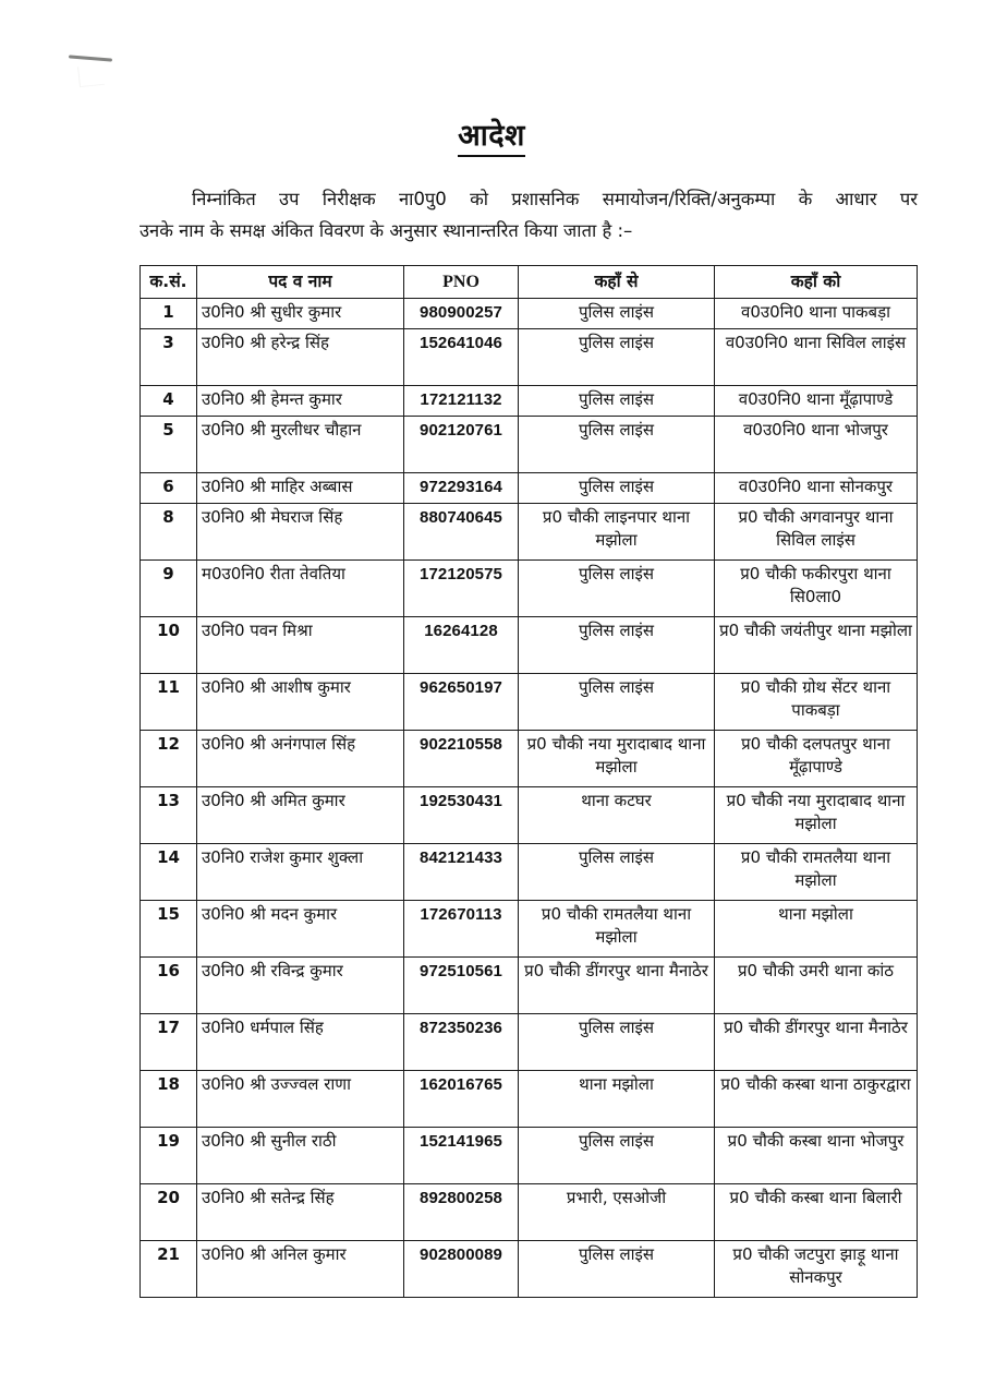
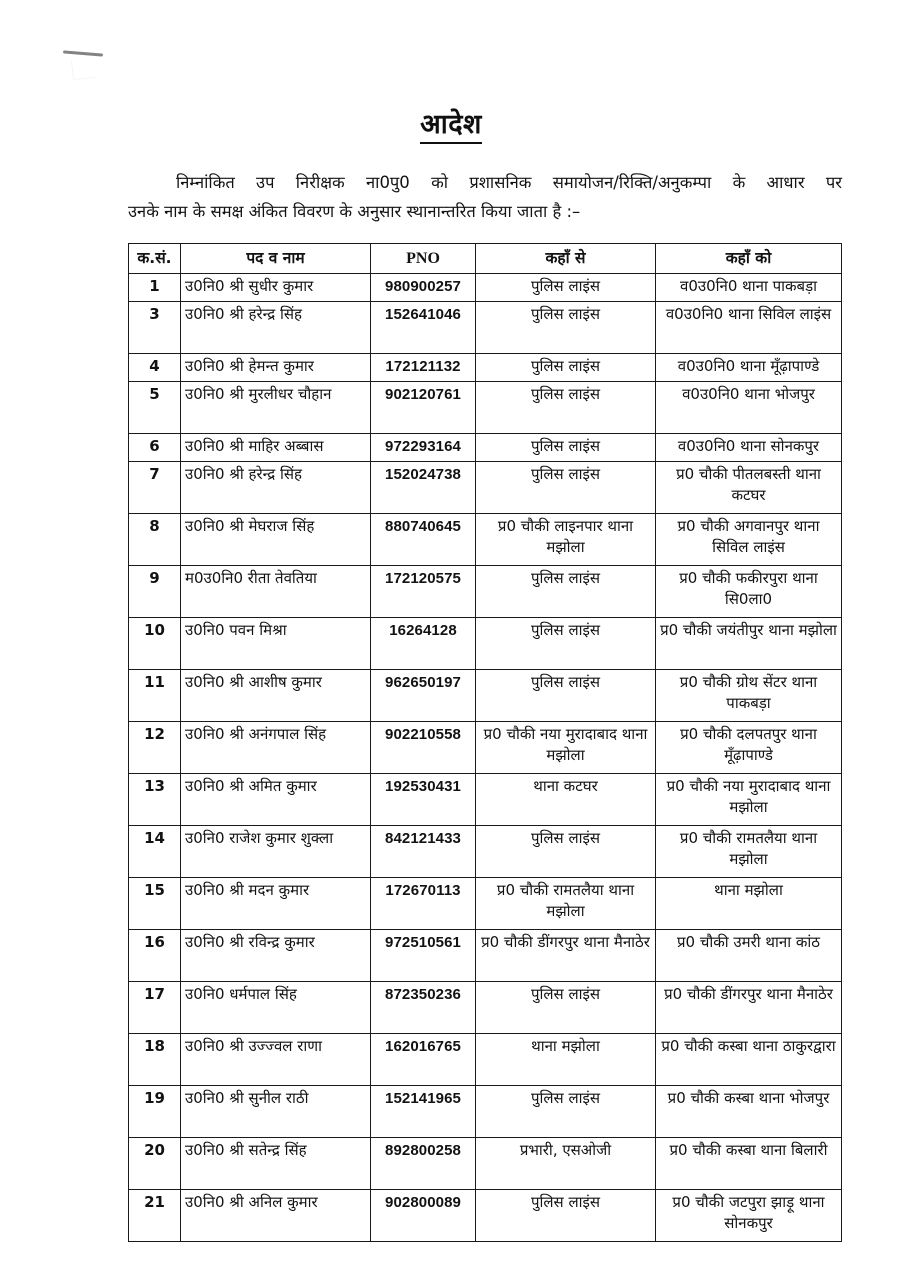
  आदेश
  निम्नांकित उप निरीक्षक ना0पु0 को प्रशासनिक समायोजन/रिक्ति/अनुकम्पा के आधार पर
  उनके नाम के समक्ष अंकित विवरण के अनुसार स्थानान्तरित किया जाता है :–
  क.सं.	पद व नाम	PNO	कहाँ से	कहाँ को
  1	उ0नि0 श्री सुधीर कुमार	980900257	पुलिस लाइंस	व0उ0नि0 थाना पाकबड़ा
  3	उ0नि0 श्री हरेन्द्र सिंह	152641046	पुलिस लाइंस	व0उ0नि0 थाना सिविल लाइंस
  4	उ0नि0 श्री हेमन्त कुमार	172121132	पुलिस लाइंस	व0उ0नि0 थाना मूँढ़ापाण्डे
  5	उ0नि0 श्री मुरलीधर चौहान	902120761	पुलिस लाइंस	व0उ0नि0 थाना भोजपुर
  6	उ0नि0 श्री माहिर अब्बास	972293164	पुलिस लाइंस	व0उ0नि0 थाना सोनकपुर
+ 7	उ0नि0 श्री हरेन्द्र सिंह	152024738	पुलिस लाइंस	प्र0 चौकी पीतलबस्ती थाना कटघर
  8	उ0नि0 श्री मेघराज सिंह	880740645	प्र0 चौकी लाइनपार थाना मझोला	प्र0 चौकी अगवानपुर थाना सिविल लाइंस
  9	म0उ0नि0 रीता तेवतिया	172120575	पुलिस लाइंस	प्र0 चौकी फकीरपुरा थाना सि0ला0
  10	उ0नि0 पवन मिश्रा	16264128	पुलिस लाइंस	प्र0 चौकी जयंतीपुर थाना मझोला
  11	उ0नि0 श्री आशीष कुमार	962650197	पुलिस लाइंस	प्र0 चौकी ग्रोथ सेंटर थाना पाकबड़ा
  12	उ0नि0 श्री अनंगपाल सिंह	902210558	प्र0 चौकी नया मुरादाबाद थाना मझोला	प्र0 चौकी दलपतपुर थाना मूँढ़ापाण्डे
  13	उ0नि0 श्री अमित कुमार	192530431	थाना कटघर	प्र0 चौकी नया मुरादाबाद थाना मझोला
  14	उ0नि0 राजेश कुमार शुक्ला	842121433	पुलिस लाइंस	प्र0 चौकी रामतलैया थाना मझोला
  15	उ0नि0 श्री मदन कुमार	172670113	प्र0 चौकी रामतलैया थाना मझोला	थाना मझोला
  16	उ0नि0 श्री रविन्द्र कुमार	972510561	प्र0 चौकी डींगरपुर थाना मैनाठेर	प्र0 चौकी उमरी थाना कांठ
  17	उ0नि0 धर्मपाल सिंह	872350236	पुलिस लाइंस	प्र0 चौकी डींगरपुर थाना मैनाठेर
  18	उ0नि0 श्री उज्ज्वल राणा	162016765	थाना मझोला	प्र0 चौकी कस्बा थाना ठाकुरद्वारा
  19	उ0नि0 श्री सुनील राठी	152141965	पुलिस लाइंस	प्र0 चौकी कस्बा थाना भोजपुर
  20	उ0नि0 श्री सतेन्द्र सिंह	892800258	प्रभारी, एसओजी	प्र0 चौकी कस्बा थाना बिलारी
  21	उ0नि0 श्री अनिल कुमार	902800089	पुलिस लाइंस	प्र0 चौकी जटपुरा झाड़ू थाना सोनकपुर
